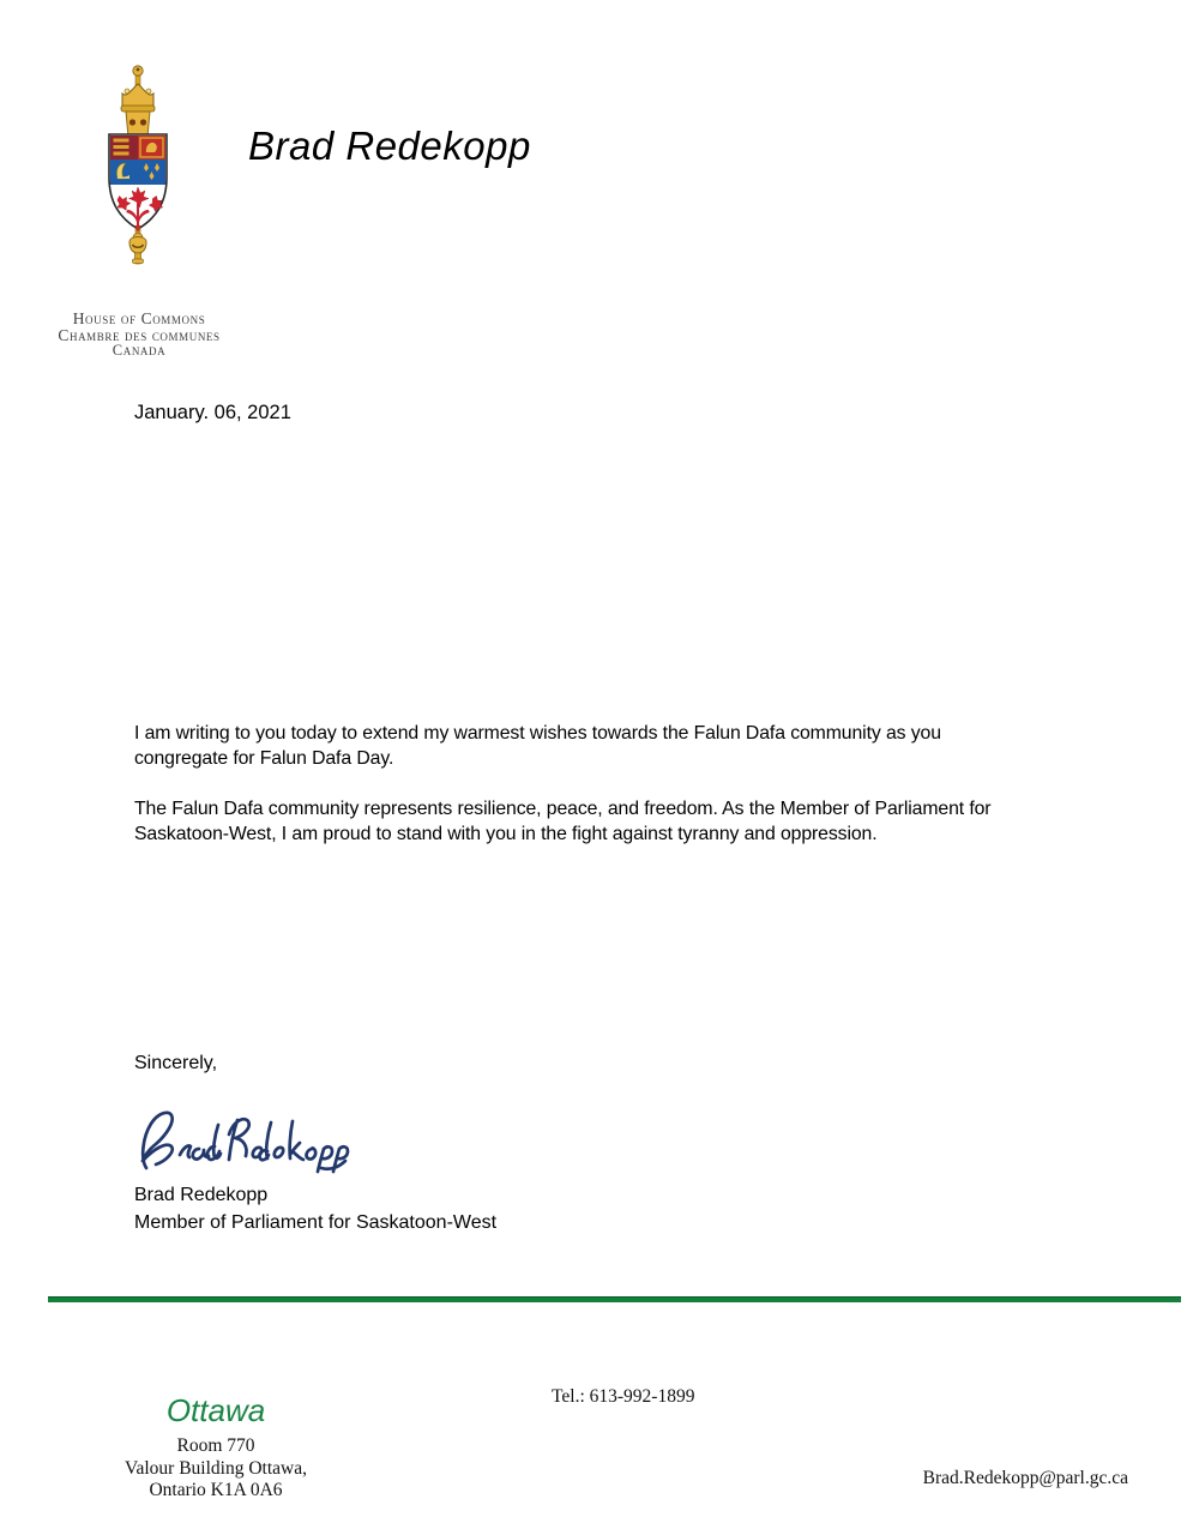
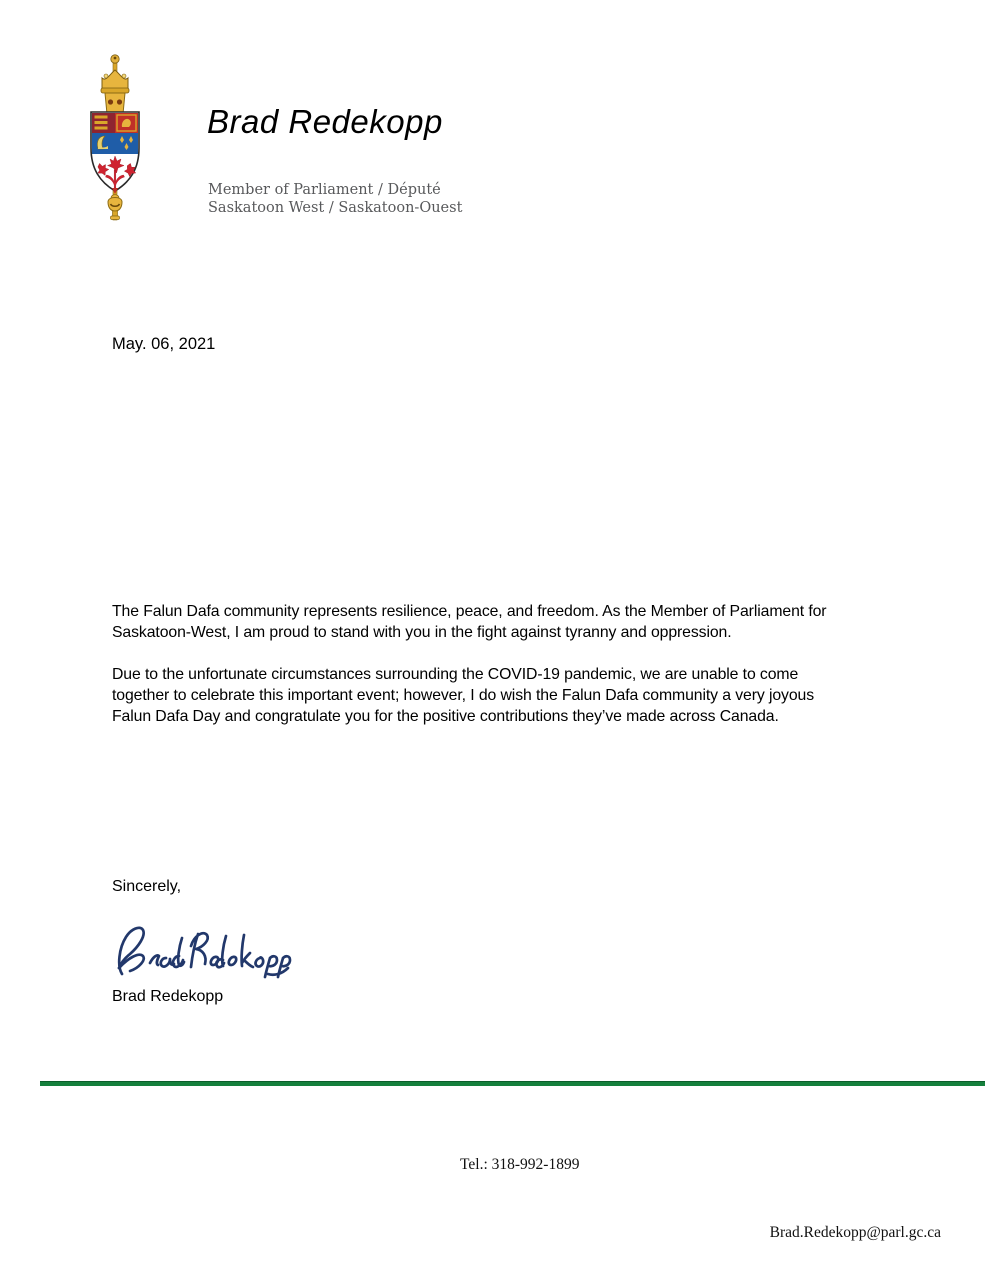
- House of Commons
- Chambre des communes
- Canada
  Brad Redekopp
+ Member of Parliament / Député
+ Saskatoon West / Saskatoon-Ouest
- January. 06, 2021
+ May. 06, 2021
- I am writing to you today to extend my warmest wishes towards the Falun Dafa community as you congregate for Falun Dafa Day.
  The Falun Dafa community represents resilience, peace, and freedom. As the Member of Parliament for Saskatoon-West, I am proud to stand with you in the fight against tyranny and oppression.
+ Due to the unfortunate circumstances surrounding the COVID-19 pandemic, we are unable to come together to celebrate this important event; however, I do wish the Falun Dafa community a very joyous Falun Dafa Day and congratulate you for the positive contributions they’ve made across Canada.
  Sincerely,
  Brad Redekopp
- Member of Parliament for Saskatoon-West
- Ottawa
- Room 770
- Valour Building Ottawa,
- Ontario K1A 0A6
- Tel.: 613-992-1899
+ Tel.: 318-992-1899
  Brad.Redekopp@parl.gc.ca
